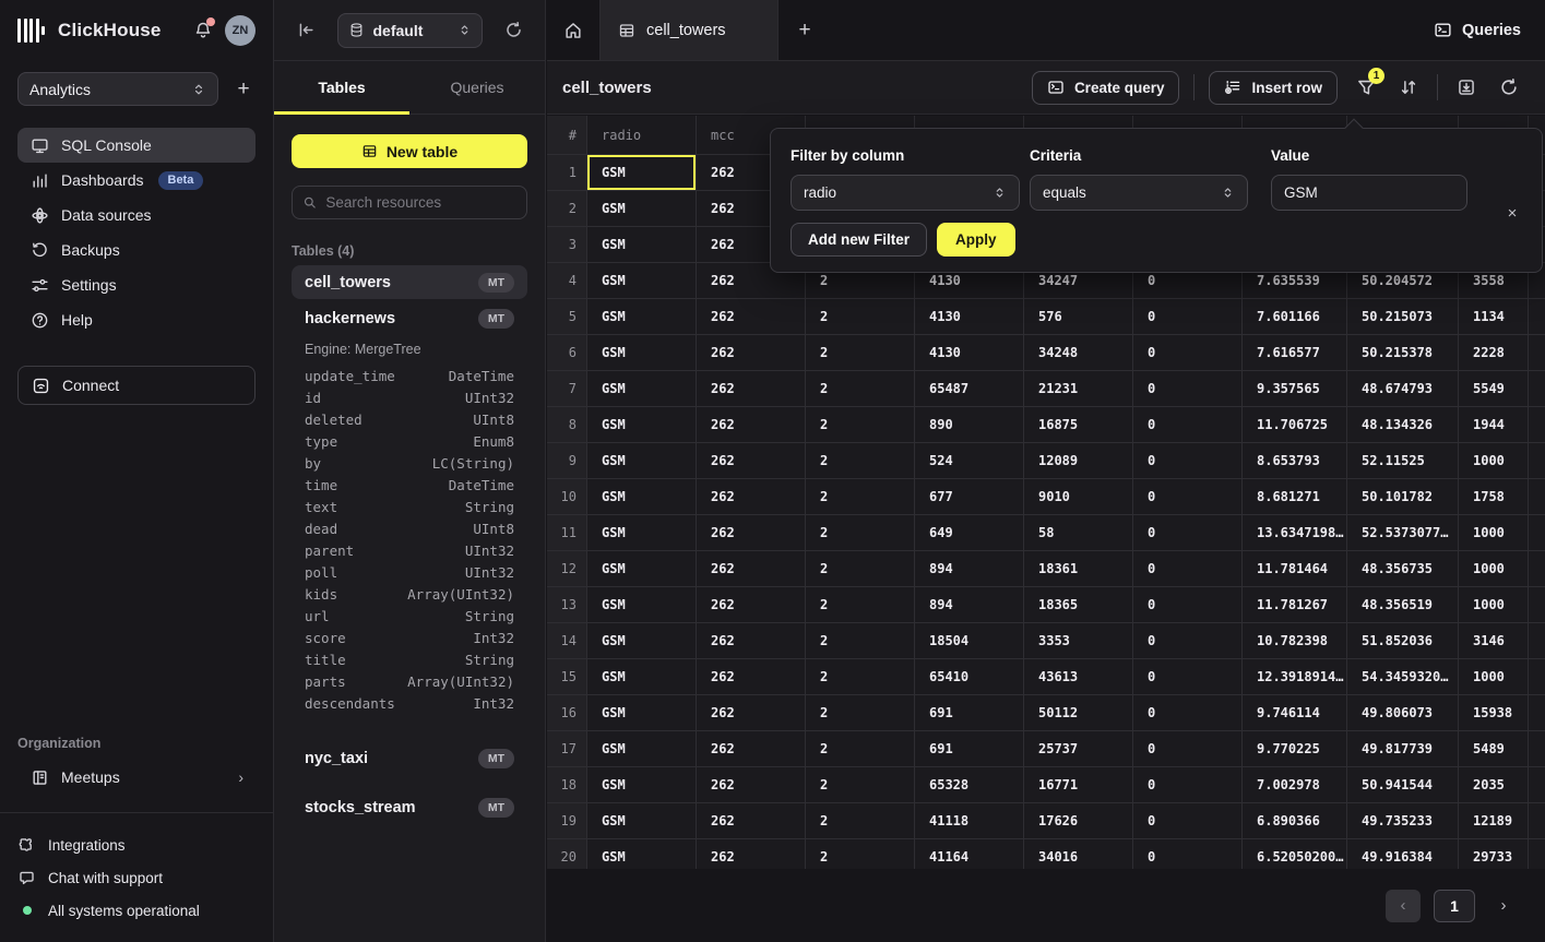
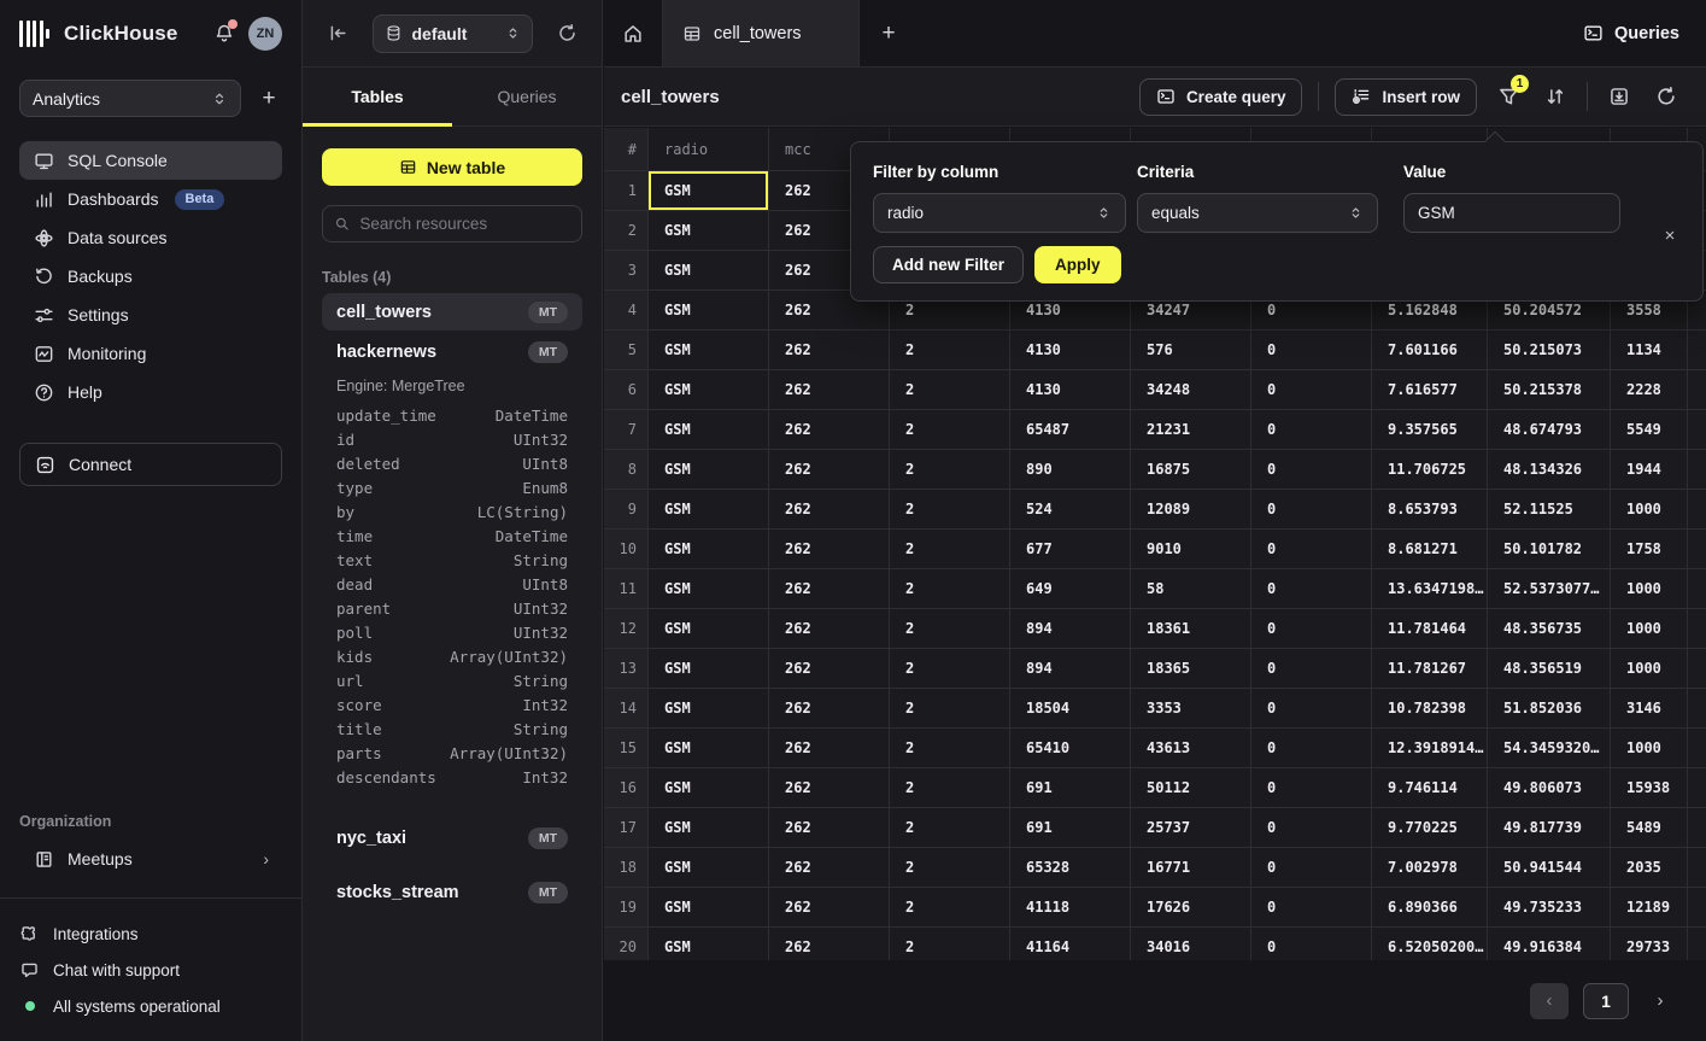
  ClickHouse
  ZN
  Analytics
  +
  SQL Console
  Dashboards
  Beta
  Data sources
  Backups
  Settings
+ Monitoring
  Help
  Connect
  Organization
  Meetups
  ›
  Integrations
  Chat with support
  All systems operational
  default
  Tables
  Queries
  New table
  Search resources
  Tables (4)
  cell_towers
  MT
  hackernews
  MT
  Engine: MergeTree
  update_time
  DateTime
  id
  UInt32
  deleted
  UInt8
  type
  Enum8
  by
  LC(String)
  time
  DateTime
  text
  String
  dead
  UInt8
  parent
  UInt32
  poll
  UInt32
  kids
  Array(UInt32)
  url
  String
  score
  Int32
  title
  String
  parts
  Array(UInt32)
  descendants
  Int32
  nyc_taxi
  MT
  stocks_stream
  MT
  cell_towers
  +
  Queries
  cell_towers
  Create query
  Insert row
  1
  #
  radio
  mcc
  1
  GSM
  262
  2
  GSM
  262
  3
  GSM
  262
  4
  GSM
  262
  2
  4130
  34247
  0
- 7.635539
+ 5.162848
  50.204572
  3558
  5
  GSM
  262
  2
  4130
  576
  0
  7.601166
  50.215073
  1134
  6
  GSM
  262
  2
  4130
  34248
  0
  7.616577
  50.215378
  2228
  7
  GSM
  262
  2
  65487
  21231
  0
  9.357565
  48.674793
  5549
  8
  GSM
  262
  2
  890
  16875
  0
  11.706725
  48.134326
  1944
  9
  GSM
  262
  2
  524
  12089
  0
  8.653793
  52.11525
  1000
  10
  GSM
  262
  2
  677
  9010
  0
  8.681271
  50.101782
  1758
  11
  GSM
  262
  2
  649
  58
  0
  13.6347198…
  52.5373077…
  1000
  12
  GSM
  262
  2
  894
  18361
  0
  11.781464
  48.356735
  1000
  13
  GSM
  262
  2
  894
  18365
  0
  11.781267
  48.356519
  1000
  14
  GSM
  262
  2
  18504
  3353
  0
  10.782398
  51.852036
  3146
  15
  GSM
  262
  2
  65410
  43613
  0
  12.3918914…
  54.3459320…
  1000
  16
  GSM
  262
  2
  691
  50112
  0
  9.746114
  49.806073
  15938
  17
  GSM
  262
  2
  691
  25737
  0
  9.770225
  49.817739
  5489
  18
  GSM
  262
  2
  65328
  16771
  0
  7.002978
  50.941544
  2035
  19
  GSM
  262
  2
  41118
  17626
  0
  6.890366
  49.735233
  12189
  20
  GSM
  262
  2
  41164
  34016
  0
  6.52050200…
  49.916384
  29733
  ‹
  1
  ›
  Filter by column
  radio
  Criteria
  equals
  Value
  GSM
  ×
  Add new Filter
  Apply
